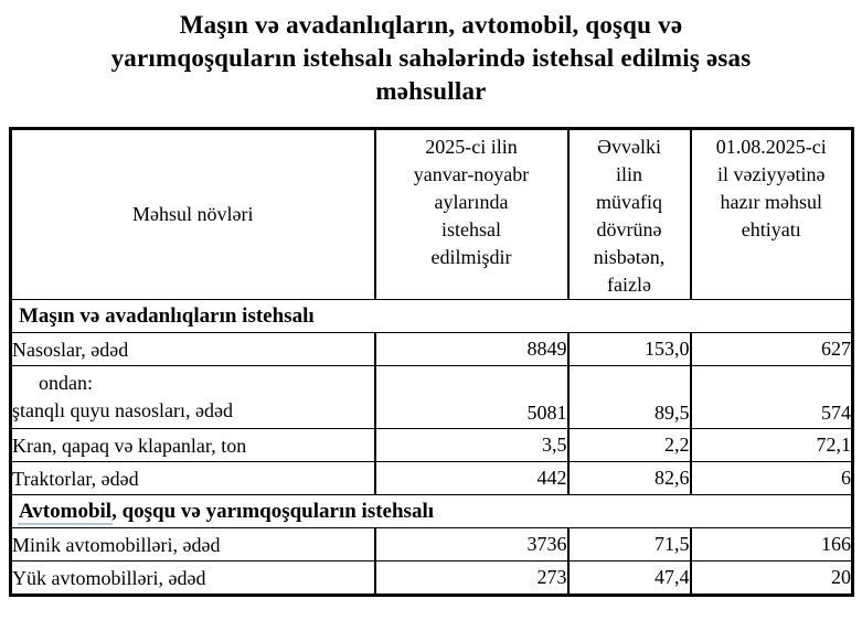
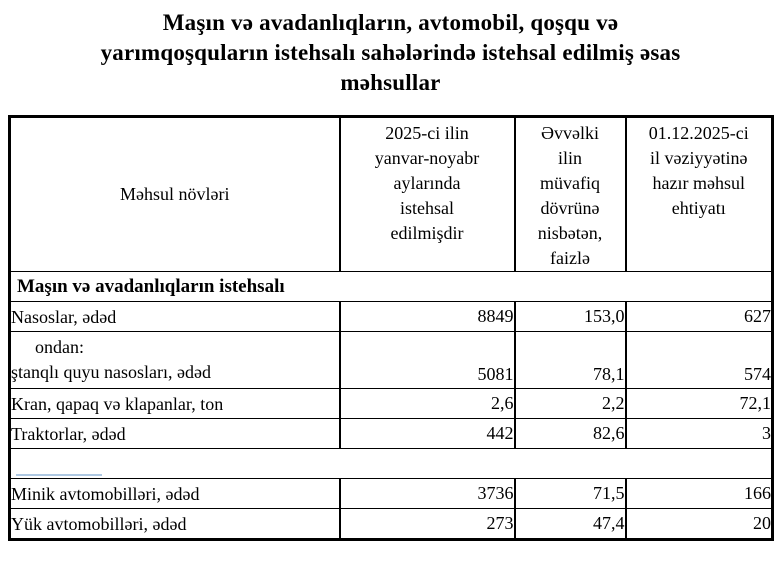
  Maşın və avadanlıqların, avtomobil, qoşqu və
  yarımqoşquların istehsalı sahələrində istehsal edilmiş əsas
  məhsullar
- Məhsul növləri	2025-ci ilin yanvar-noyabr aylarında istehsal edilmişdir	Əvvəlki ilin müvafiq dövrünə nisbətən, faizlə	01.08.2025-ci il vəziyyətinə hazır məhsul ehtiyatı
+ Məhsul növləri	2025-ci ilin yanvar-noyabr aylarında istehsal edilmişdir	Əvvəlki ilin müvafiq dövrünə nisbətən, faizlə	01.12.2025-ci il vəziyyətinə hazır məhsul ehtiyatı
  Maşın və avadanlıqların istehsalı
  Nasoslar, ədəd	8849	153,0	627
- ondan: ştanqlı quyu nasosları, ədəd	5081	89,5	574
+ ondan: ştanqlı quyu nasosları, ədəd	5081	78,1	574
- Kran, qapaq və klapanlar, ton	3,5	2,2	72,1
+ Kran, qapaq və klapanlar, ton	2,6	2,2	72,1
- Traktorlar, ədəd	442	82,6	6
+ Traktorlar, ədəd	442	82,6	3
- Avtomobil, qoşqu və yarımqoşquların istehsalı
  Minik avtomobilləri, ədəd	3736	71,5	166
  Yük avtomobilləri, ədəd	273	47,4	20
